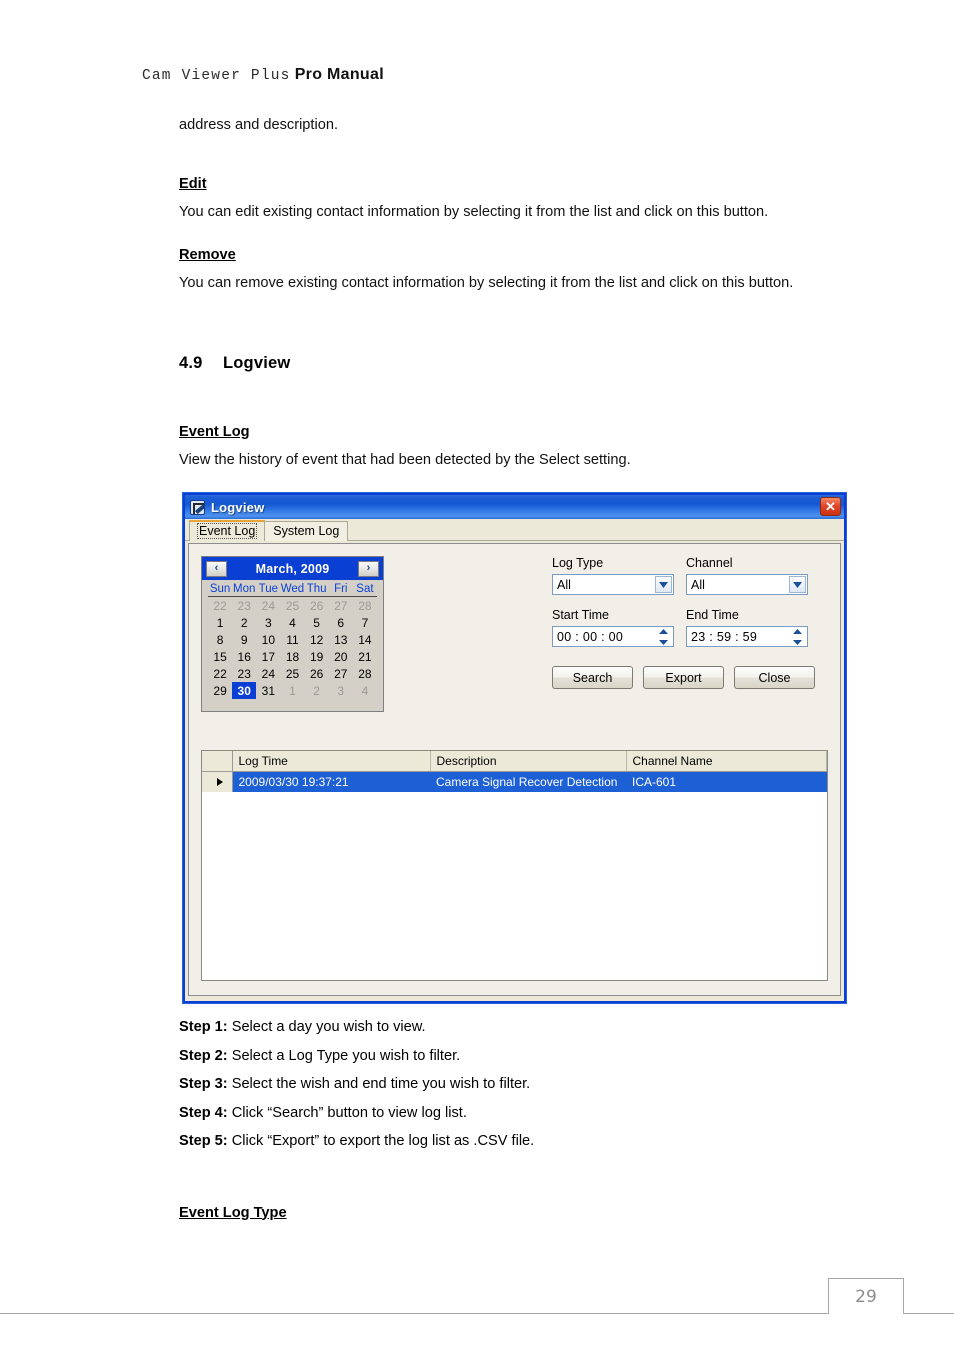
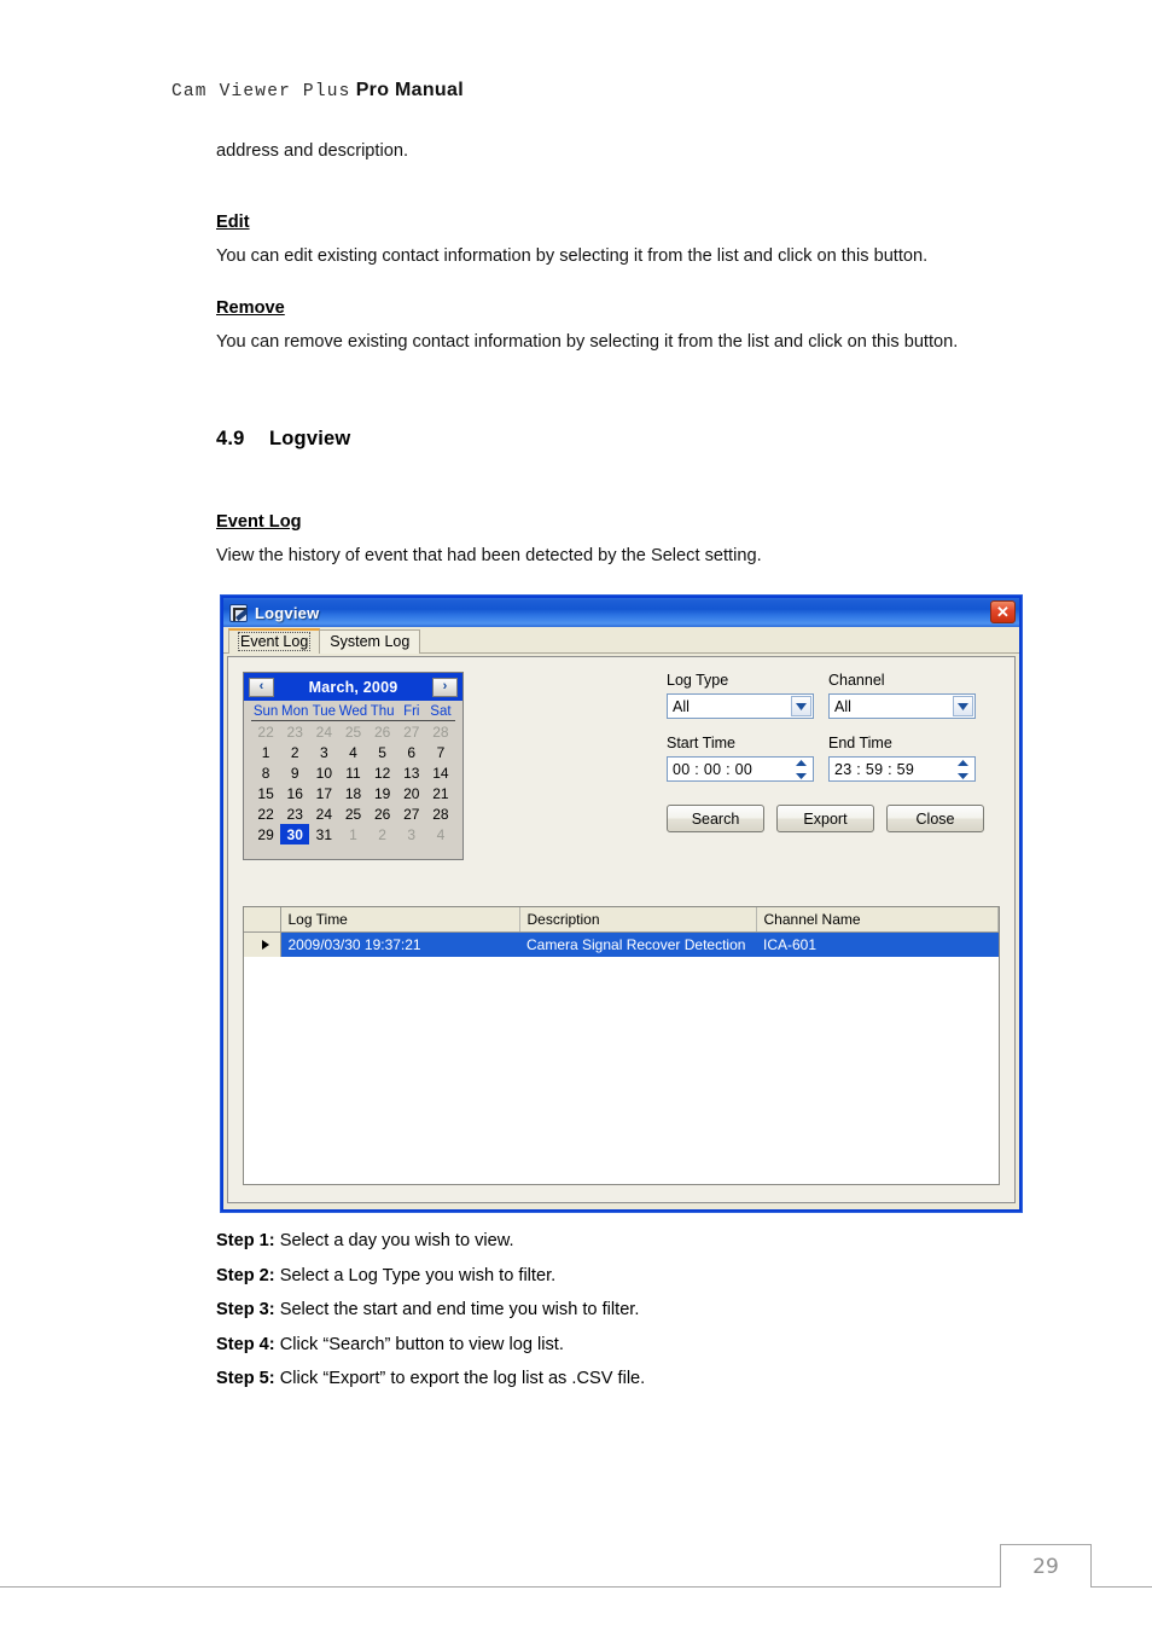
  Cam Viewer Plus Pro Manual
  address and description.
  Edit
  You can edit existing contact information by selecting it from the list and click on this button.
  Remove
  You can remove existing contact information by selecting it from the list and click on this button.
  4.9 Logview
  Event Log
  View the history of event that had been detected by the Select setting.
  Logview
  ✕
  Event Log
  System Log
  ‹
  March, 2009
  ›
  Sun	Mon	Tue	Wed	Thu	Fri	Sat
  22	23	24	25	26	27	28
  1	2	3	4	5	6	7
  8	9	10	11	12	13	14
  15	16	17	18	19	20	21
  22	23	24	25	26	27	28
  29	30	31	1	2	3	4
  Log Type
  All
  Channel
  All
  Start Time
  00 : 00 : 00
  End Time
  23 : 59 : 59
  Search
  Export
  Close
  	Log Time	Description	Channel Name
  	2009/03/30 19:37:21	Camera Signal Recover Detection	ICA-601
  Step 1: Select a day you wish to view.
  Step 2: Select a Log Type you wish to filter.
- Step 3: Select the wish and end time you wish to filter.
+ Step 3: Select the start and end time you wish to filter.
  Step 4: Click “Search” button to view log list.
  Step 5: Click “Export” to export the log list as .CSV file.
- Event Log Type
  29
